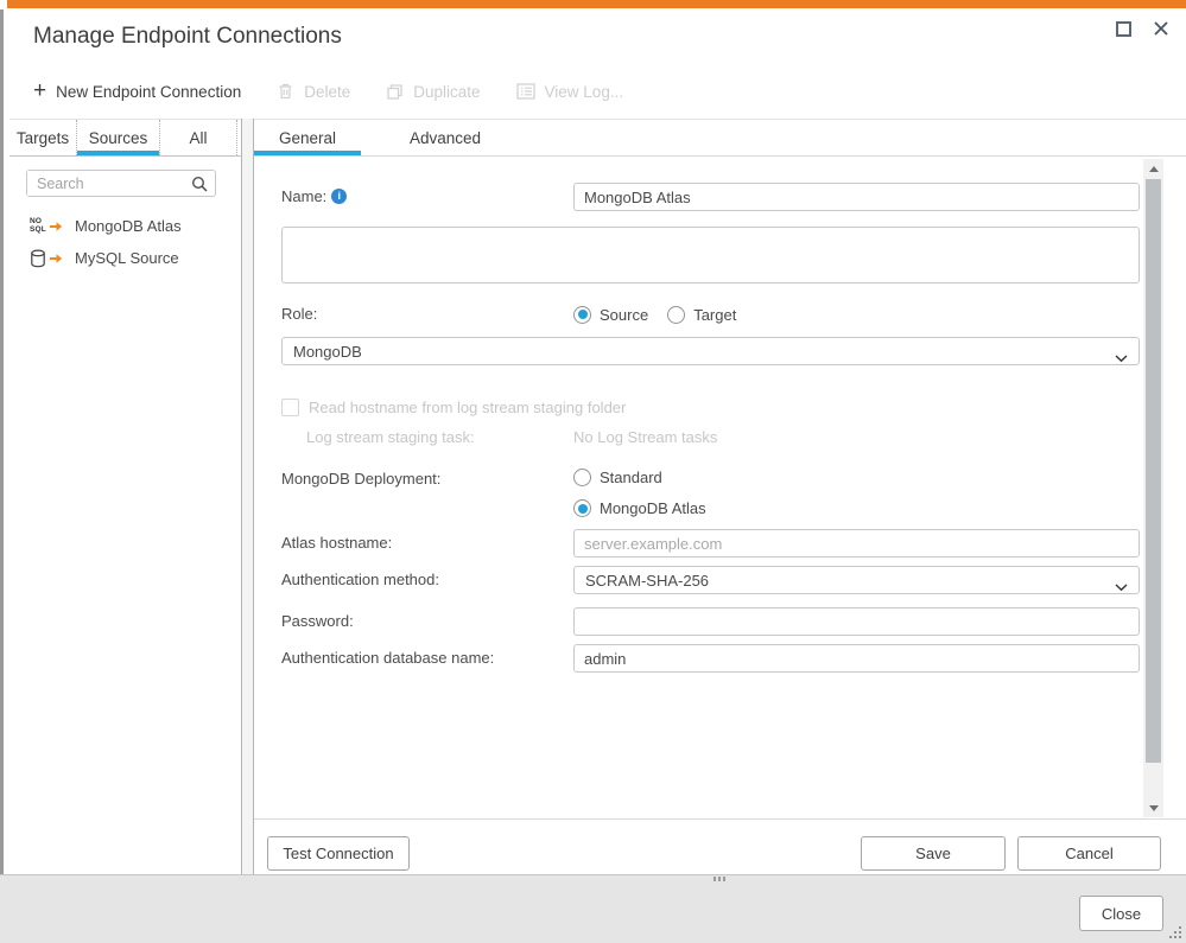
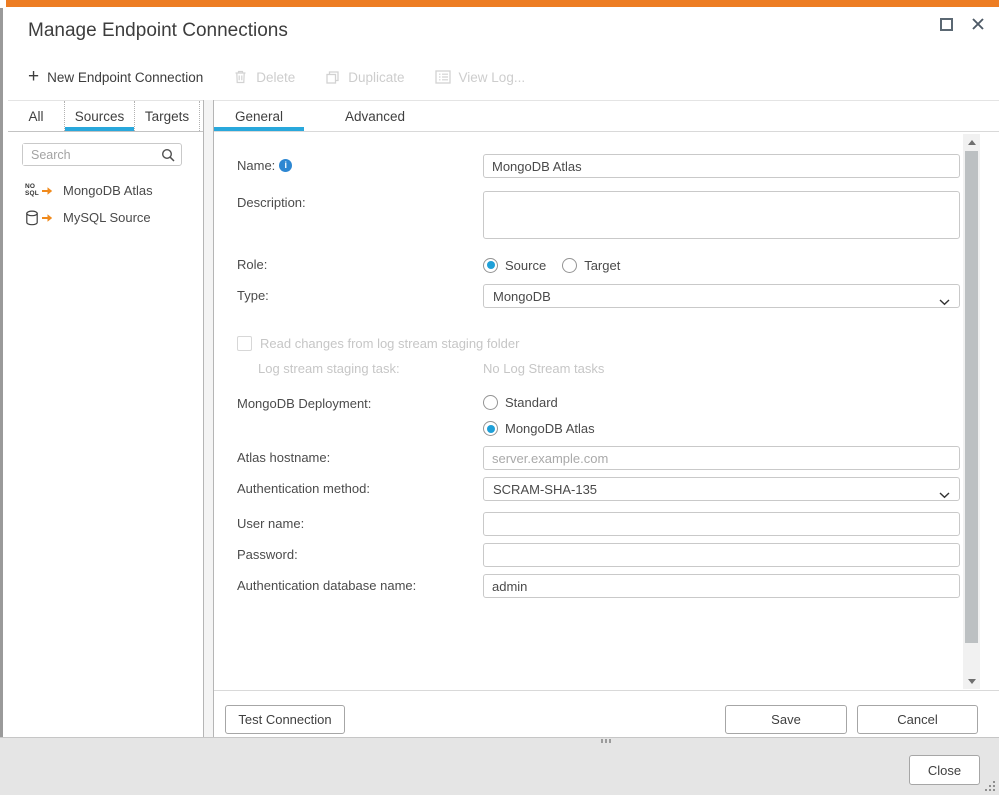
  Manage Endpoint Connections
  +
  New Endpoint Connection
  Delete
  Duplicate
  View Log...
- Targets
+ All
  Sources
- All
+ Targets
  Search
  MongoDB Atlas
  MySQL Source
  General
  Advanced
  Name:
  MongoDB Atlas
+ Description:
  Role:
  Source
  Target
+ Type:
  MongoDB
- Read hostname from log stream staging folder
+ Read changes from log stream staging folder
  Log stream staging task:
  No Log Stream tasks
  MongoDB Deployment:
  Standard
  MongoDB Atlas
  Atlas hostname:
  server.example.com
  Authentication method:
- SCRAM-SHA-256
+ SCRAM-SHA-135
+ User name:
  Password:
  Authentication database name:
  admin
  Test Connection
  Save
  Cancel
  Close
